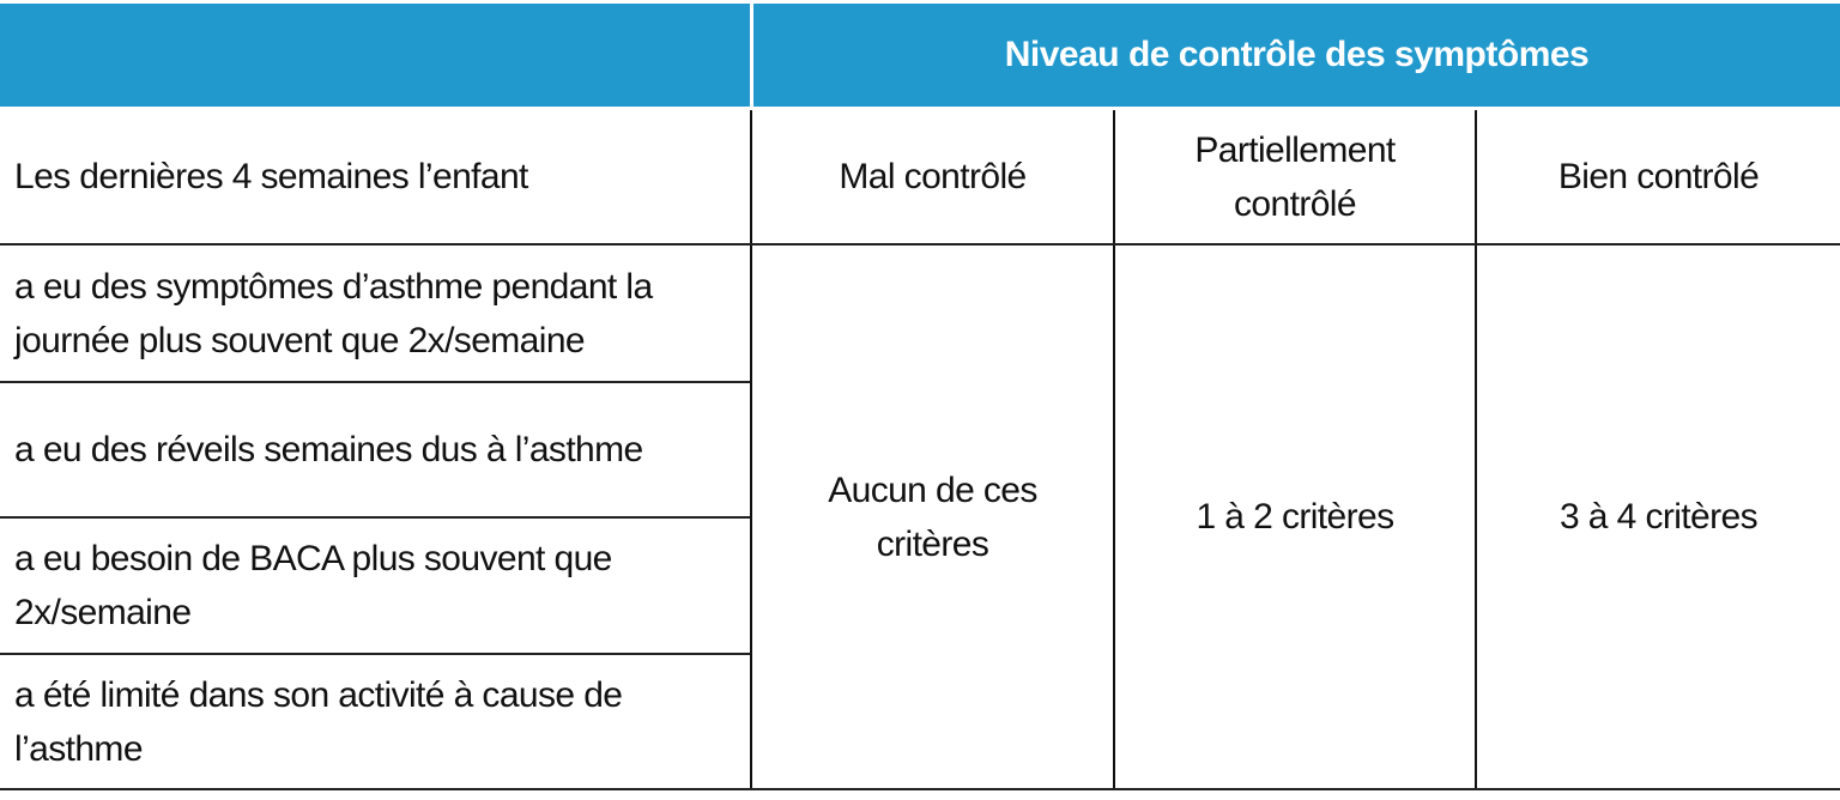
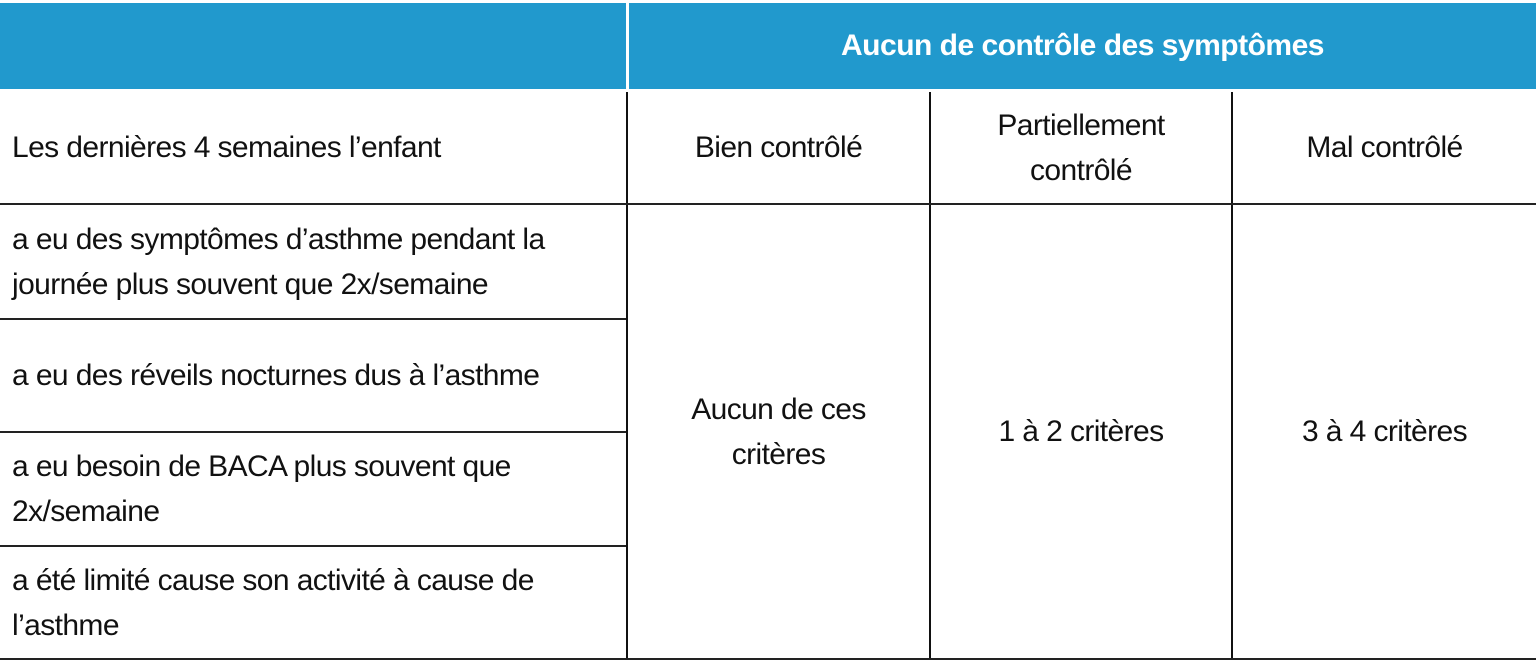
- Niveau de contrôle des symptômes
+ Aucun de contrôle des symptômes
  Les dernières 4 semaines l’enfant
- Mal contrôlé
+ Bien contrôlé
  Partiellement contrôlé
- Bien contrôlé
+ Mal contrôlé
  a eu des symptômes d’asthme pendant la journée plus souvent que 2x/semaine
- a eu des réveils semaines dus à l’asthme
+ a eu des réveils nocturnes dus à l’asthme
  a eu besoin de BACA plus souvent que 2x/semaine
- a été limité dans son activité à cause de l’asthme
+ a été limité cause son activité à cause de l’asthme
  Aucun de ces critères
  1 à 2 critères
  3 à 4 critères
